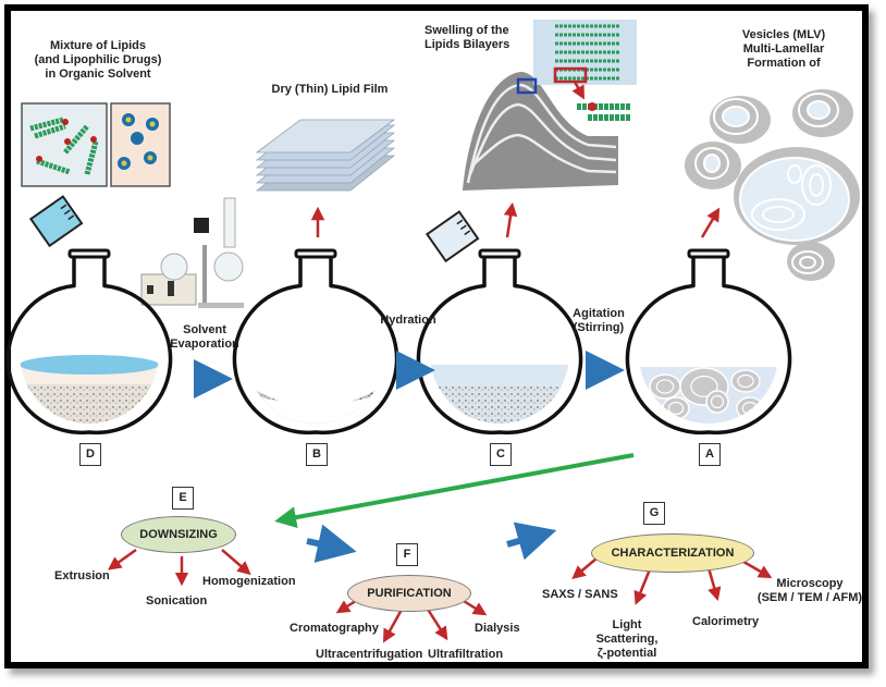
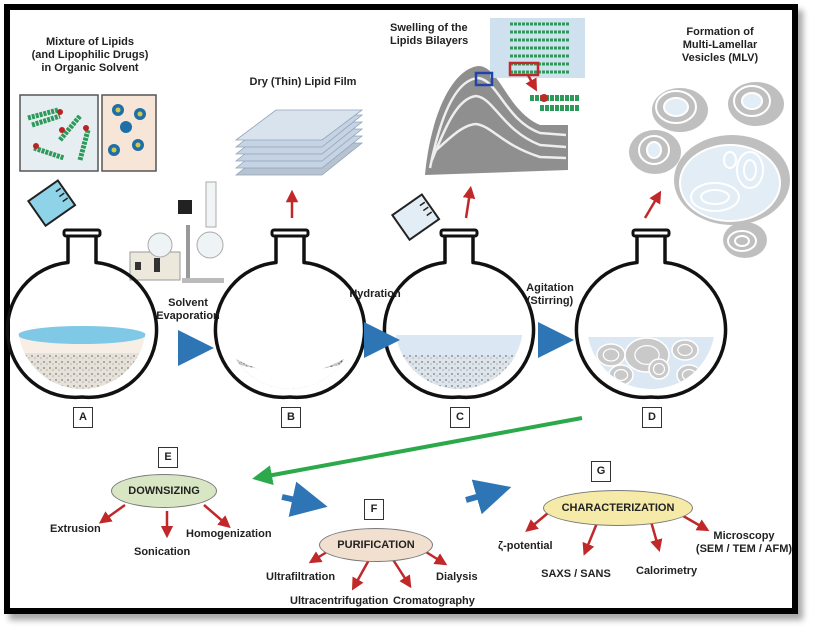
  Mixture of Lipids
  (and Lipophilic Drugs)
  in Organic Solvent
  Dry (Thin) Lipid Film
  Swelling of the
  Lipids Bilayers
- Vesicles (MLV)
+ Formation of
  Multi-Lamellar
- Formation of
+ Vesicles (MLV)
  Solvent
  Evaporation
  Hydration
  Agitation
  (Stirring)
- D
+ A
  B
  C
- A
+ D
  E
  DOWNSIZING
  Extrusion
  Sonication
  Homogenization
  F
  PURIFICATION
- Cromatography
+ Ultrafiltration
  Ultracentrifugation
- Ultrafiltration
+ Cromatography
  Dialysis
  G
  CHARACTERIZATION
- SAXS / SANS
+ ζ-potential
- Light Scattering,
- ζ-potential
+ SAXS / SANS
  Calorimetry
  Microscopy
  (SEM / TEM / AFM)
